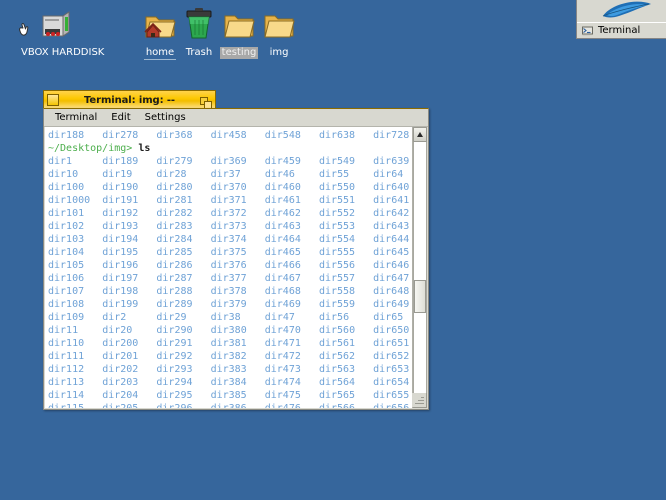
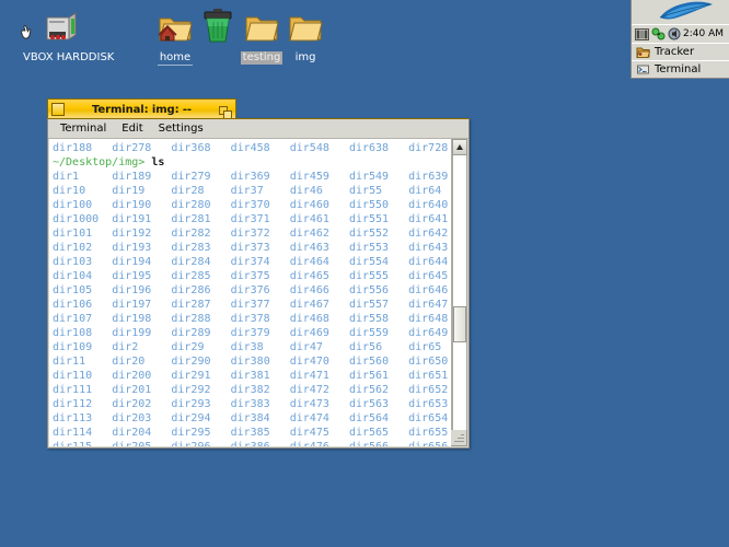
  VBOX HARDDISK
  home
- Trash
  testing
  img
+ 2:40 AM
+ Tracker
  Terminal
  Terminal: img: --
  Terminal
  Edit
  Settings
  dir188 dir278 dir368 dir458 dir548 dir638 dir728
  ~/Desktop/img> ls
  dir10 dir19 dir28 dir37 dir46 dir55 dir64
  dir100 dir190 dir280 dir370 dir460 dir550 dir640
  dir1000 dir191 dir281 dir371 dir461 dir551 dir641
  dir101 dir192 dir282 dir372 dir462 dir552 dir642
  dir102 dir193 dir283 dir373 dir463 dir553 dir643
  dir103 dir194 dir284 dir374 dir464 dir554 dir644
  dir104 dir195 dir285 dir375 dir465 dir555 dir645
  dir105 dir196 dir286 dir376 dir466 dir556 dir646
  dir106 dir197 dir287 dir377 dir467 dir557 dir647
  dir107 dir198 dir288 dir378 dir468 dir558 dir648
  dir108 dir199 dir289 dir379 dir469 dir559 dir649
  dir109 dir2 dir29 dir38 dir47 dir56 dir65
  dir110 dir200 dir291 dir381 dir471 dir561 dir651
  dir111 dir201 dir292 dir382 dir472 dir562 dir652
  dir112 dir202 dir293 dir383 dir473 dir563 dir653
  dir113 dir203 dir294 dir384 dir474 dir564 dir654
  dir114 dir204 dir295 dir385 dir475 dir565 dir655
